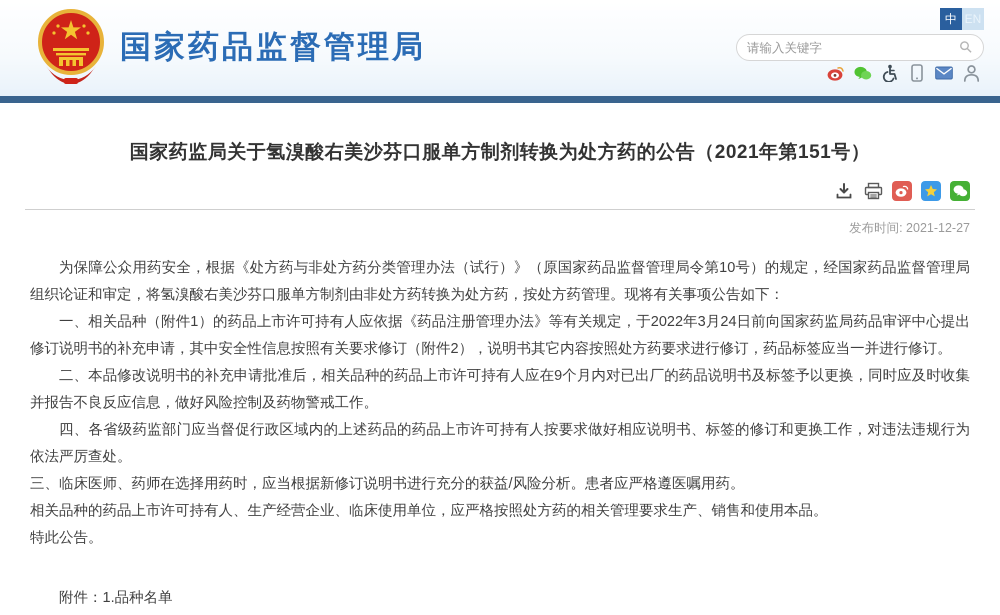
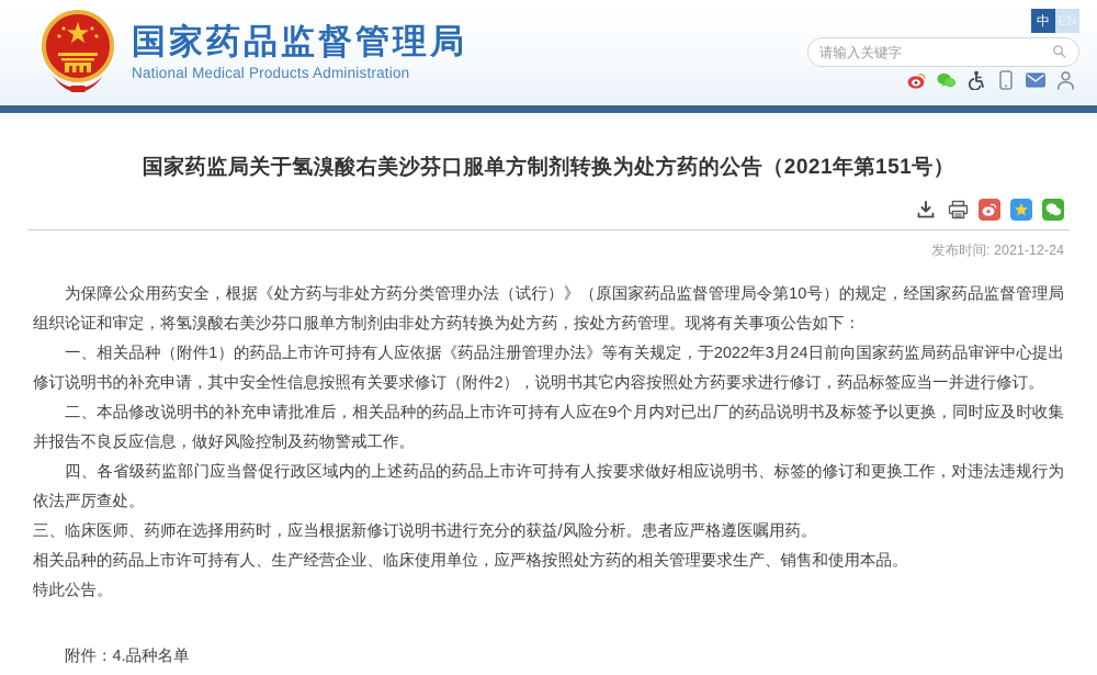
  国家药品监督管理局
+ National Medical Products Administration
  中
  EN
  请输入关键字
  国家药监局关于氢溴酸右美沙芬口服单方制剂转换为处方药的公告（2021年第151号）
- 发布时间: 2021-12-27
+ 发布时间: 2021-12-24
  为保障公众用药安全，根据《处方药与非处方药分类管理办法（试行）》（原国家药品监督管理局令第10号）的规定，经国家药品监督管理局组织论证和审定，将氢溴酸右美沙芬口服单方制剂由非处方药转换为处方药，按处方药管理。现将有关事项公告如下：
  一、相关品种（附件1）的药品上市许可持有人应依据《药品注册管理办法》等有关规定，于2022年3月24日前向国家药监局药品审评中心提出修订说明书的补充申请，其中安全性信息按照有关要求修订（附件2），说明书其它内容按照处方药要求进行修订，药品标签应当一并进行修订。
  二、本品修改说明书的补充申请批准后，相关品种的药品上市许可持有人应在9个月内对已出厂的药品说明书及标签予以更换，同时应及时收集并报告不良反应信息，做好风险控制及药物警戒工作。
  四、各省级药监部门应当督促行政区域内的上述药品的药品上市许可持有人按要求做好相应说明书、标签的修订和更换工作，对违法违规行为依法严厉查处。
  三、临床医师、药师在选择用药时，应当根据新修订说明书进行充分的获益/风险分析。患者应严格遵医嘱用药。
  相关品种的药品上市许可持有人、生产经营企业、临床使用单位，应严格按照处方药的相关管理要求生产、销售和使用本品。
  特此公告。
  附件：
- 1.品种名单
+ 4.品种名单
